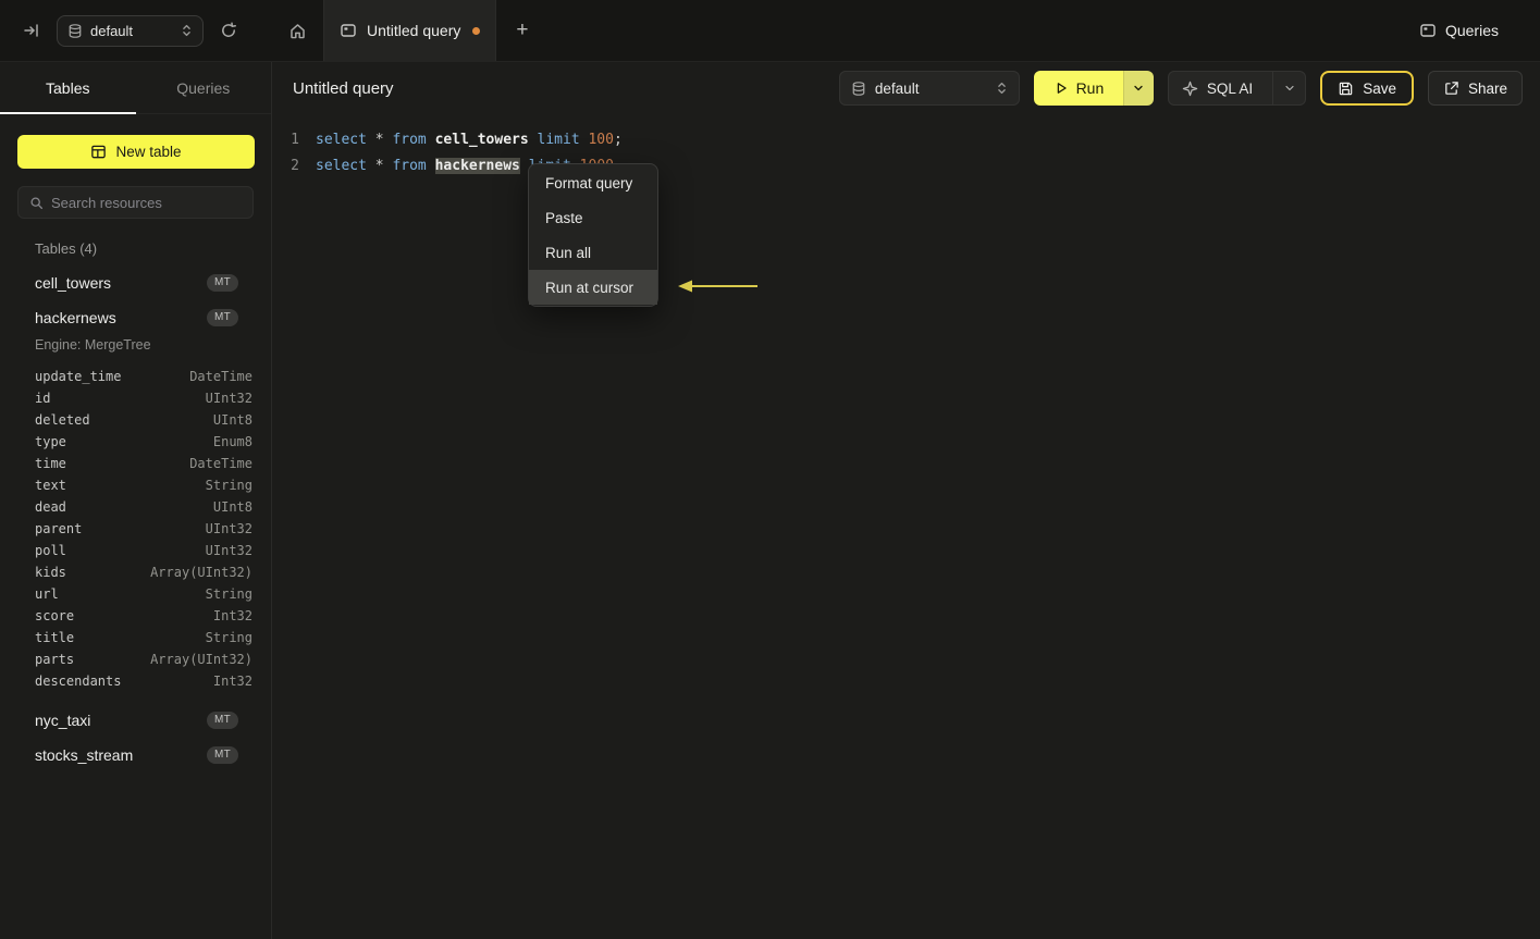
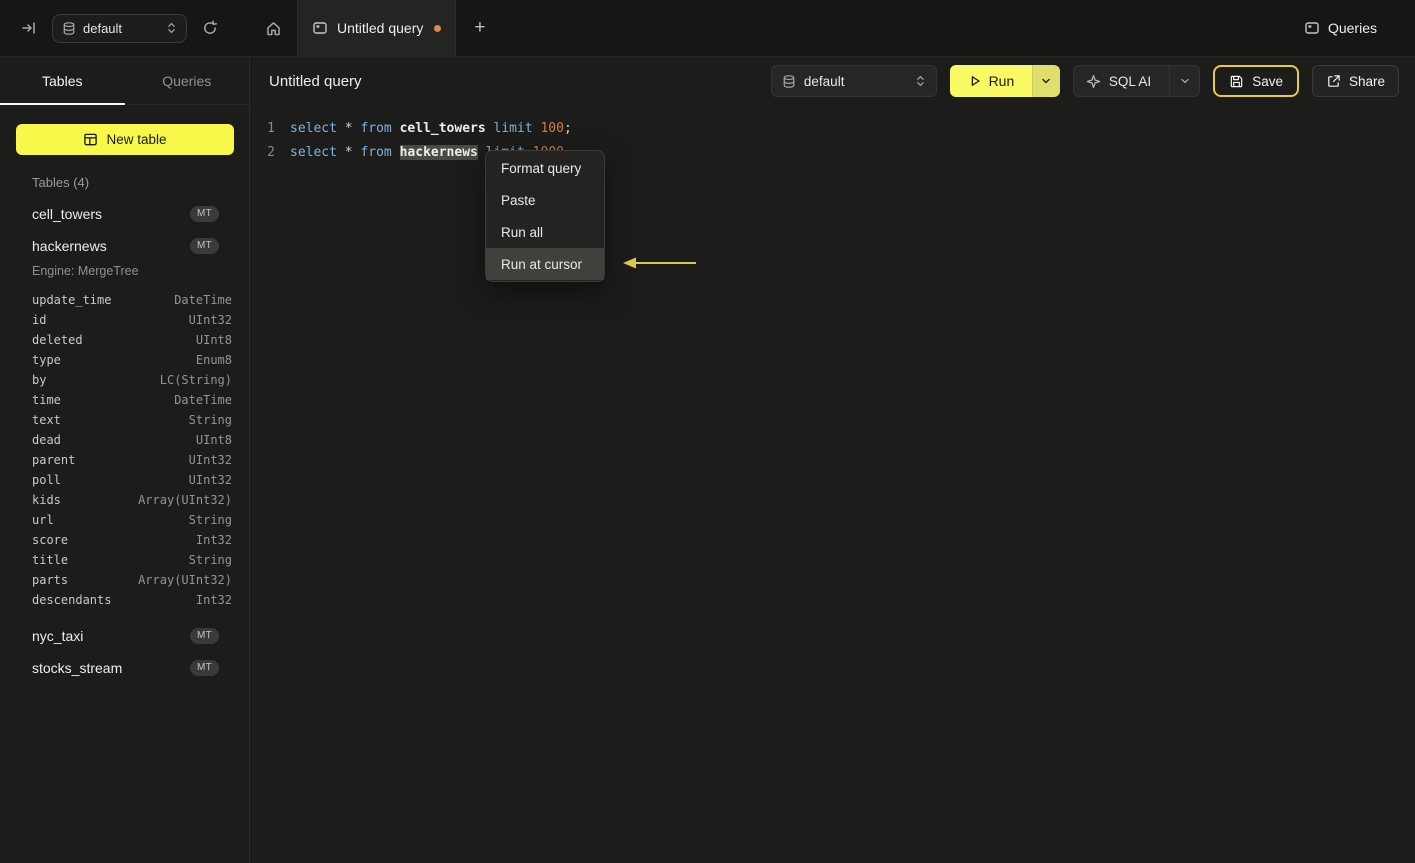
  default
  Untitled query
  +
  Queries
  Tables
  Queries
  New table
- Search resources
  Tables (4)
  cell_towers
  MT
  hackernews
  MT
  Engine: MergeTree
  update_time
  DateTime
  id
  UInt32
  deleted
  UInt8
  type
  Enum8
+ by
+ LC(String)
  time
  DateTime
  text
  String
  dead
  UInt8
  parent
  UInt32
  poll
  UInt32
  kids
  Array(UInt32)
  url
  String
  score
  Int32
  title
  String
  parts
  Array(UInt32)
  descendants
  Int32
  nyc_taxi
  MT
  stocks_stream
  MT
  Untitled query
  default
  Run
  SQL AI
  Save
  Share
  1
  select * from cell_towers limit 100;
  2
  select * from hackernews
  Format query
  Paste
  Run all
  Run at cursor
